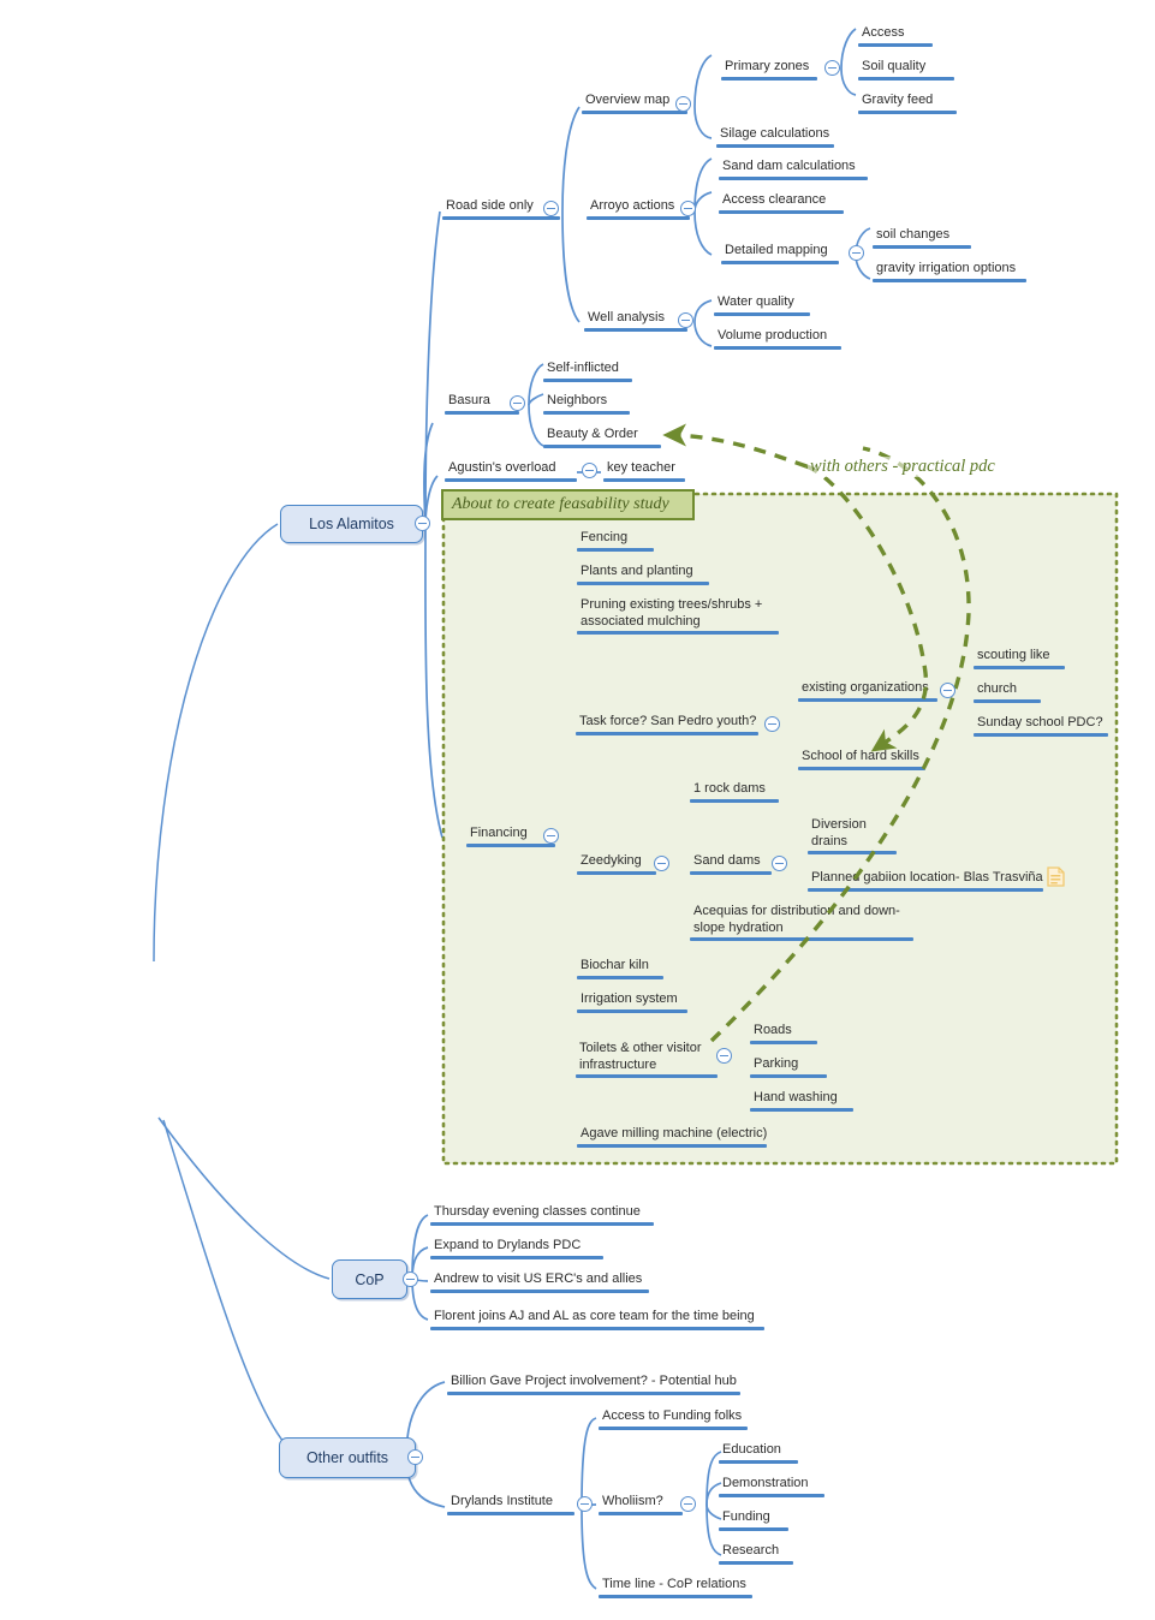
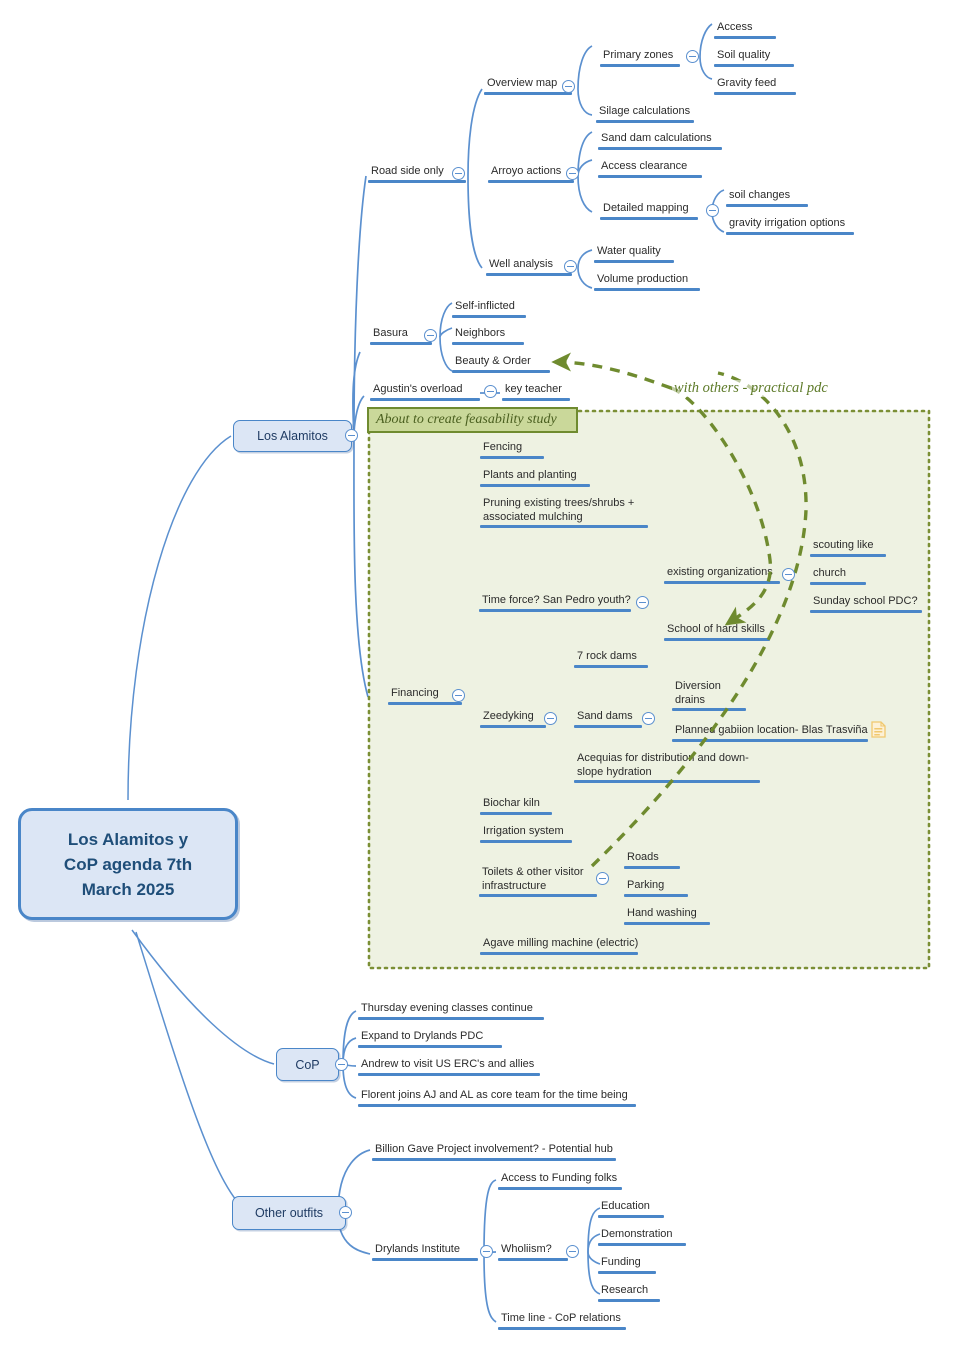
+ Los Alamitos y
+ CoP agenda 7th
+ March 2025
  Los Alamitos
  CoP
  Other outfits
  Road side only
  Overview map
  Primary zones
  Access
  Soil quality
  Gravity feed
  Silage calculations
  Arroyo actions
  Sand dam calculations
  Access clearance
  Detailed mapping
  soil changes
  gravity irrigation options
  Well analysis
  Water quality
  Volume production
  Basura
  Self-inflicted
  Neighbors
  Beauty & Order
  Agustin's overload
  key teacher
  with others - practical pdc
  About to create feasability study
  Fencing
  Plants and planting
  Pruning existing trees/shrubs + associated mulching
- Task force? San Pedro youth?
+ Time force? San Pedro youth?
  existing organization
  scouting like
  church
  Sunday school PDC?
  School of hard skills
  Financing
  Zeedyking
- 1 rock dams
+ 7 rock dams
  Sand dams
  Diversion drains
  Planne gabiion location- Blas Trasviña
  Acequias for distributio and down-slope hydration
  Biochar kiln
  Irrigation system
  Toilets & other visitor infrastructure
  Roads
  Parking
  Hand washing
  Agave milling machine (electric)
  Thursday evening classes continue
  Expand to Drylands PDC
  Andrew to visit US ERC's and allies
  Florent joins AJ and AL as core team for the time being
  Billion Gave Project involvement? - Potential hub
  Drylands Institute
  Access to Funding folks
  Wholiism?
  Education
  Demonstration
  Funding
  Research
  Time line - CoP relations
